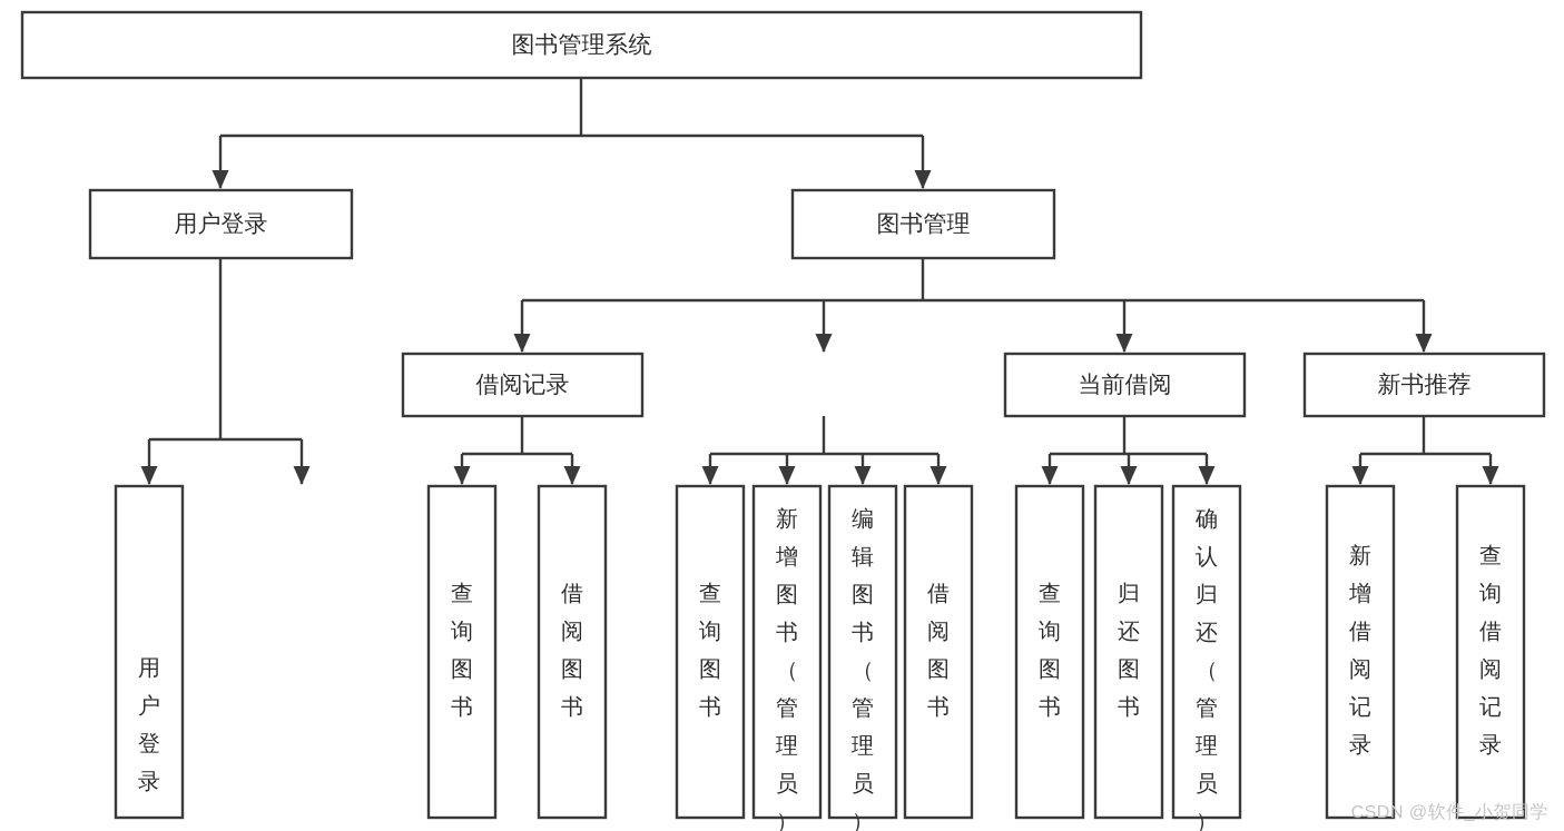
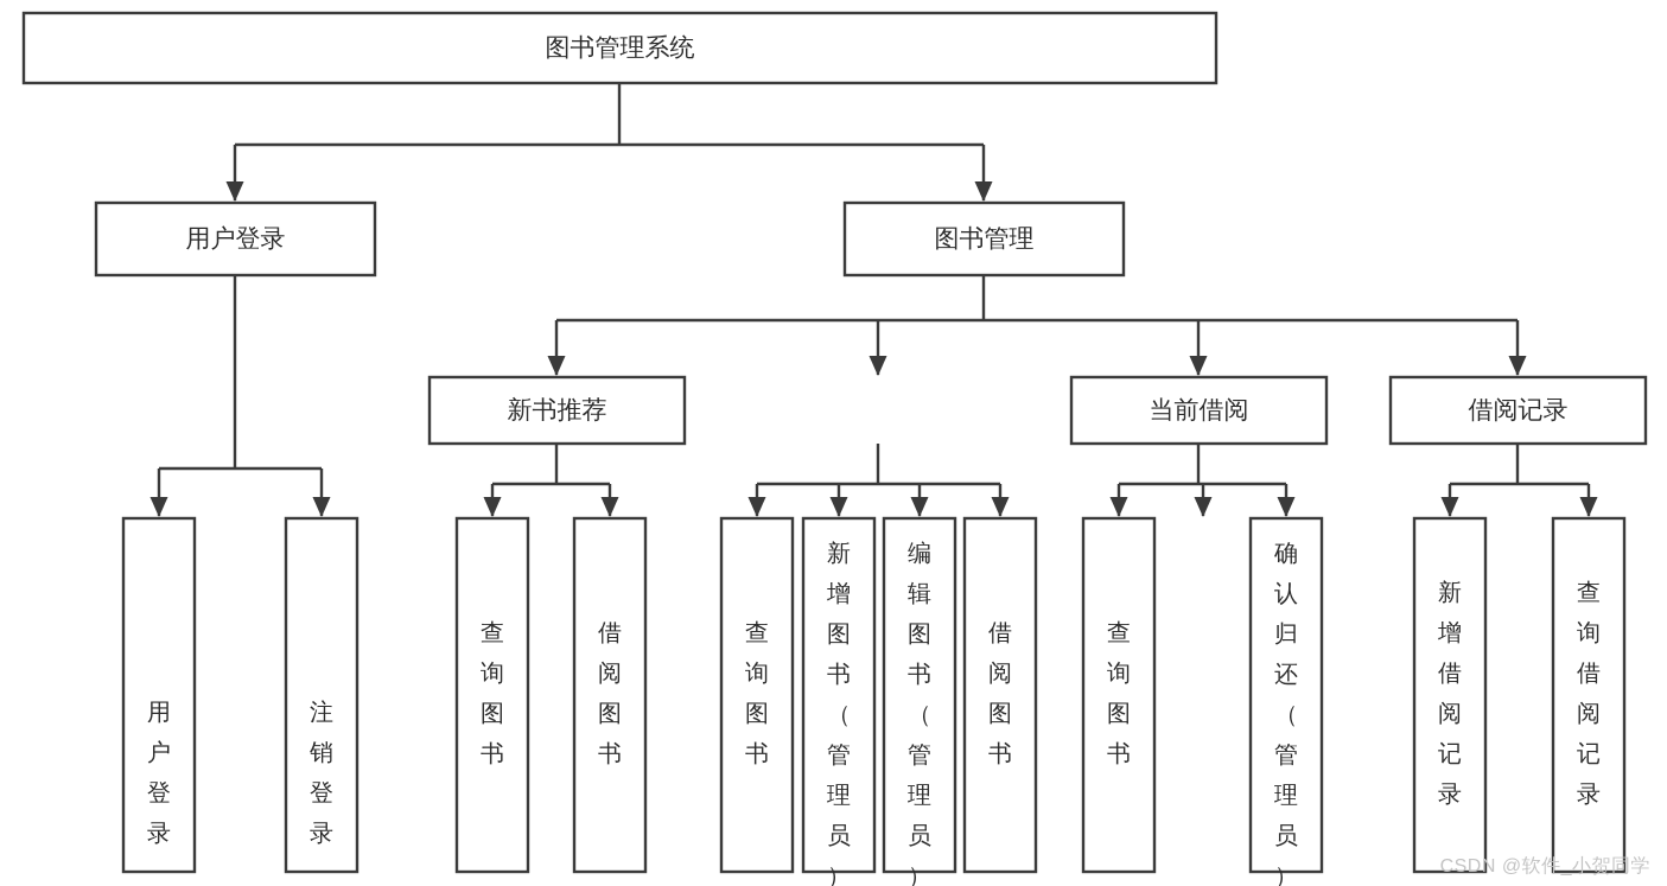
  图书管理系统
  用户登录
  图书管理
- 借阅记录
+ 新书推荐
  当前借阅
- 新书推荐
+ 借阅记录
  用户登录
+ 注销登录
  查询图书
  借阅图书
  查询图书
  新增图书（管理员）
  编辑图书（管理员）
  借阅图书
  查询图书
- 归还图书
  确认归还（管理员）
  新增借阅记录
  查询借阅记录
  CSDN @软件_小贺同学
